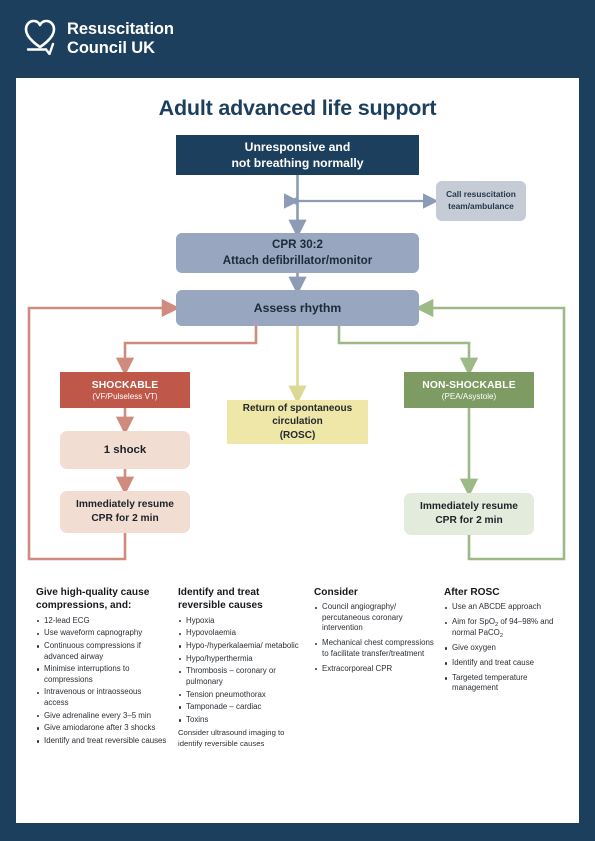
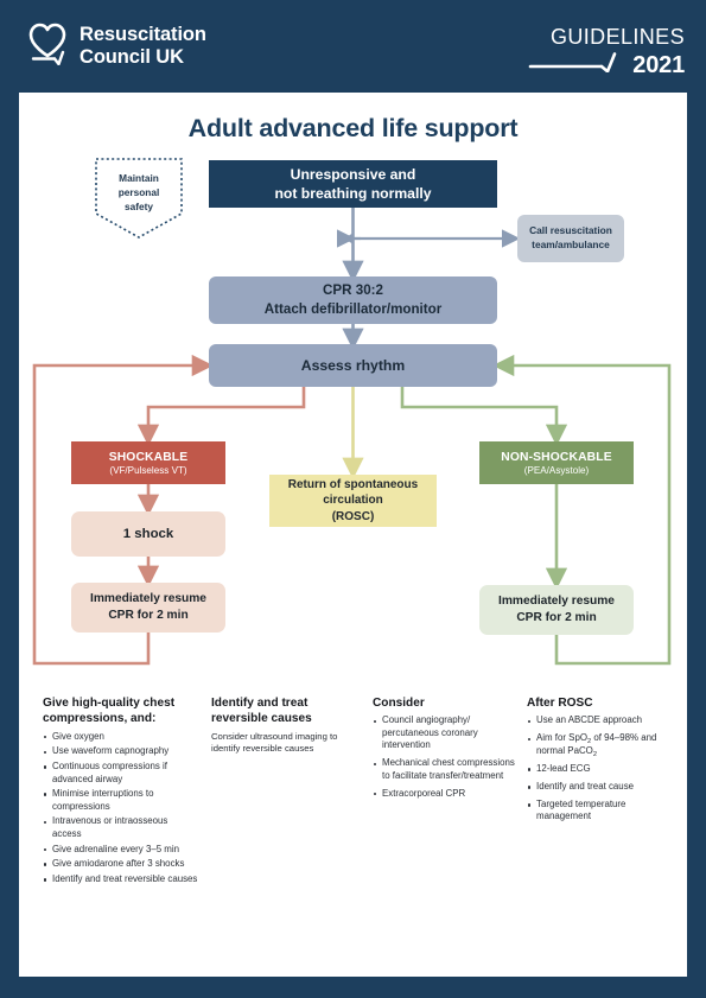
  Resuscitation
  Council UK
+ GUIDELINES
+ 2021
  Adult advanced life support
+ Maintain
+ personal
+ safety
  Unresponsive and
  not breathing normally
  Call resuscitation
  team/ambulance
  CPR 30:2
  Attach defibrillator/monitor
  Assess rhythm
  SHOCKABLE
  (VF/Pulseless VT)
  NON-SHOCKABLE
  (PEA/Asystole)
  Return of spontaneous
  circulation
  (ROSC)
  1 shock
  Immediately resume
  CPR for 2 min
  Immediately resume
  CPR for 2 min
- Give high-quality cause compressions, and:
+ Give high-quality chest compressions, and:
- 12-lead ECG
+ Give oxygen
  Use waveform capnography
  Continuous compressions if advanced airway
  Minimise interruptions to compressions
  Intravenous or intraosseous access
  Give adrenaline every 3–5 min
  Give amiodarone after 3 shocks
  Identify and treat reversible causes
  Identify and treat reversible causes
- Hypoxia
- Hypovolaemia
- Hypo-/hyperkalaemia/ metabolic
- Hypo/hyperthermia
- Thrombosis – coronary or pulmonary
- Tension pneumothorax
- Tamponade – cardiac
- Toxins
  Consider ultrasound imaging to identify reversible causes
  Consider
  Council angiography/ percutaneous coronary intervention
  Mechanical chest compressions to facilitate transfer/treatment
  Extracorporeal CPR
  After ROSC
  Use an ABCDE approach
  Aim for SpO of 94–98% and normal PaCO
- Give oxygen
+ 12-lead ECG
  Identify and treat cause
  Targeted temperature management
